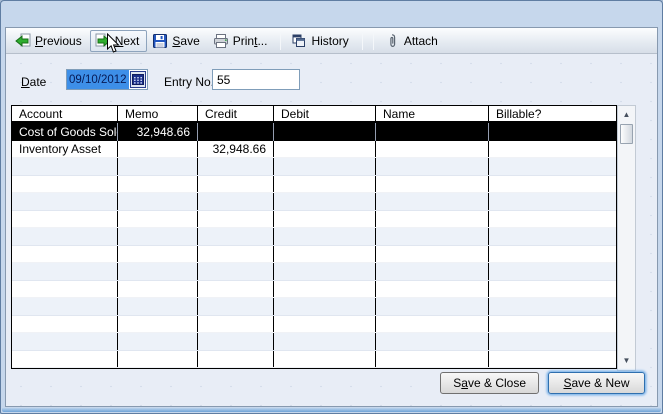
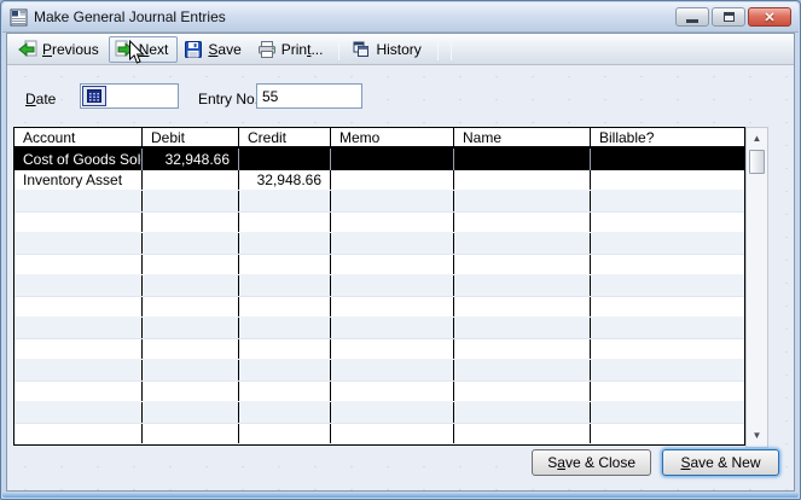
+ Make General Journal Entries
+ ✕
  Previous
  Next
  Save
  Print...
  History
- Attach
  Date
- 09/10/2012
  Entry No
  55
  Account
- Memo
+ Debit
  Credit
- Debit
+ Memo
  Name
  Billable?
  Cost of Goods Sol
  32,948.66
  Inventory Asset
  32,948.66
  ▲
  ▼
  S
  a
  ve & Close
  S
  ave & New
